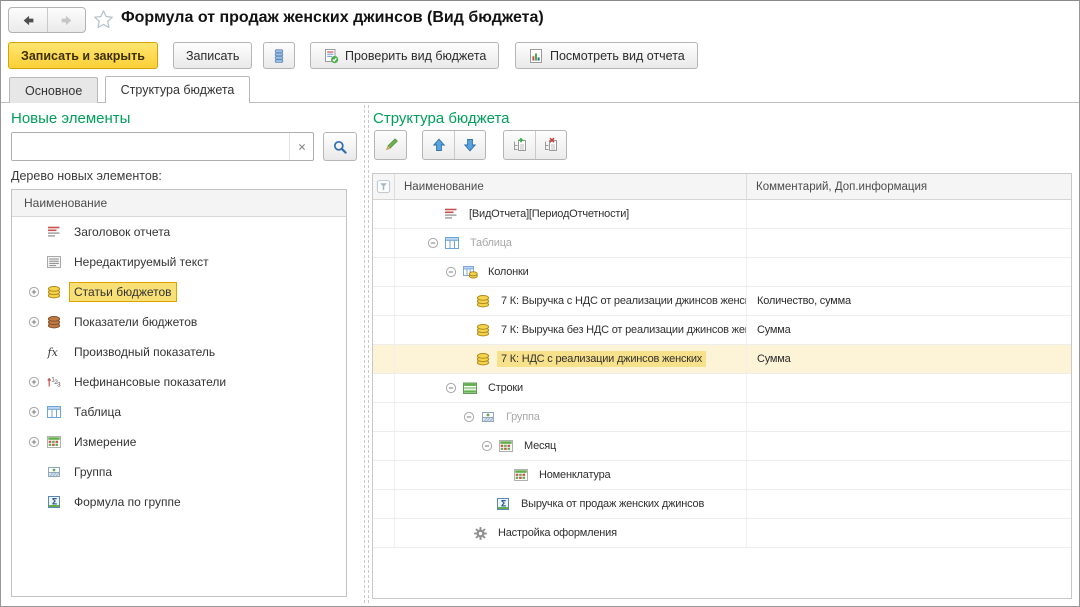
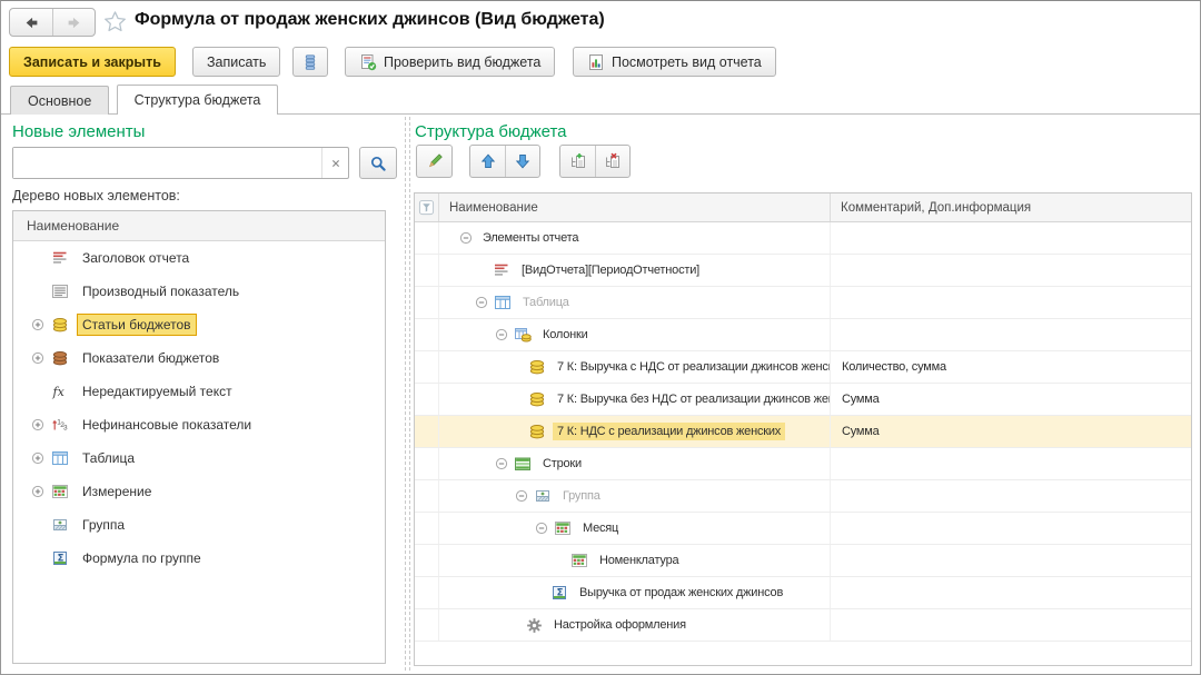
  Формула от продаж женских джинсов (Вид бюджета)
  Записать и закрыть
  Записать
  Проверить вид бюджета
  Посмотреть вид отчета
  Основное
  Структура бюджета
  Новые элементы
  Дерево новых элементов:
  Наименование
  Заголовок отчета
- Нередактируемый текст
+ Производный показатель
  Статьи бюджетов
  Показатели бюджетов
  fx
- Производный показатель
+ Нередактируемый текст
  Нефинансовые показатели
  Таблица
  Измерение
  Группа
  Σ
  Формула по группе
  Структура бюджета
  Наименование
  Комментарий, Доп.информация
+ Элементы отчета
  [ВидОтчета][ПериодОтчетности]
  Таблица
  Колонки
  7 К: Выручка с НДС от реализации джинсов женс
  Количество, сумма
  7 К: Выручка без НДС от реализации джинсов же
  Сумма
  7 К: НДС с реализации джинсов женских
  Сумма
  Строки
  Группа
  Месяц
  Номенклатура
  Σ
  Выручка от продаж женских джинсов
  Настройка оформления
